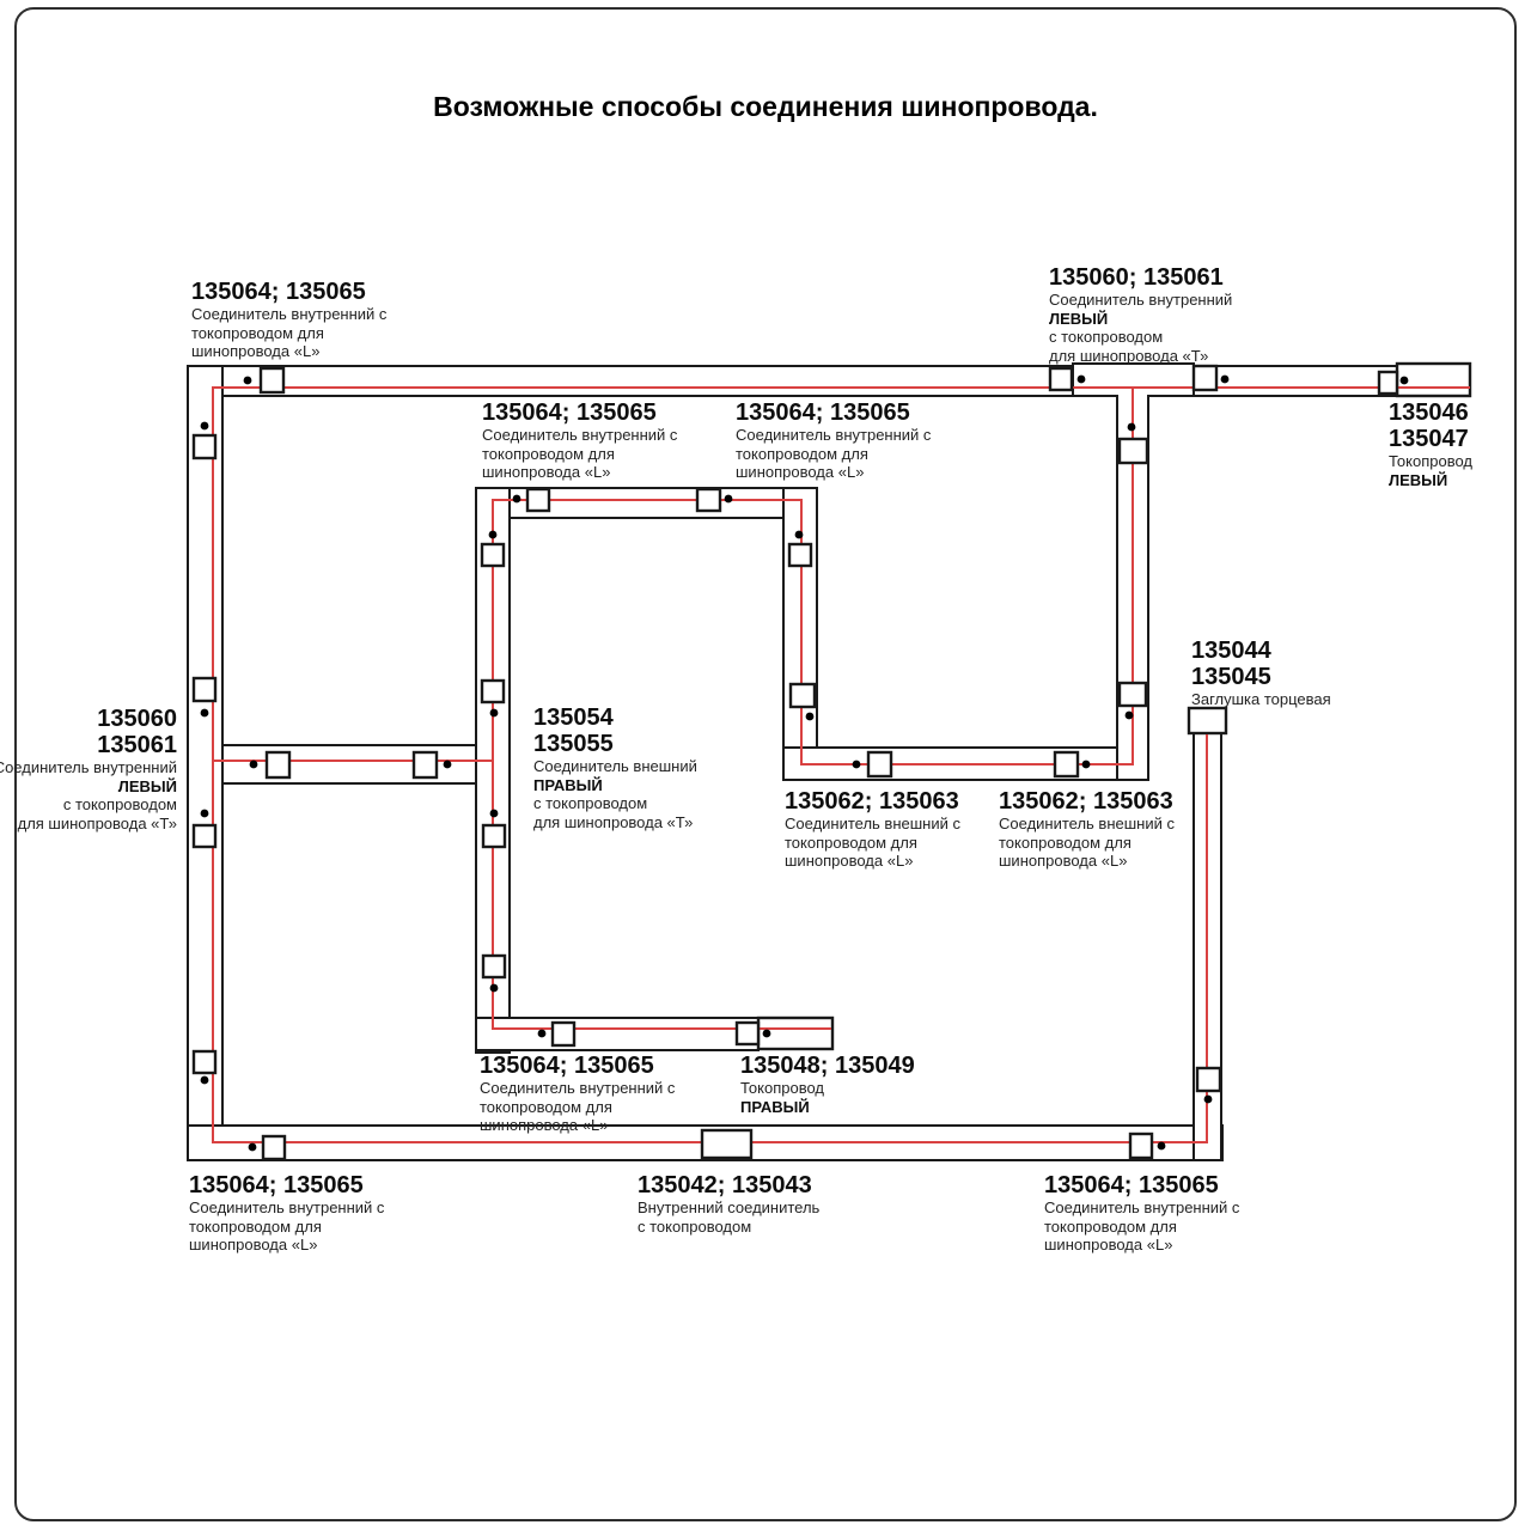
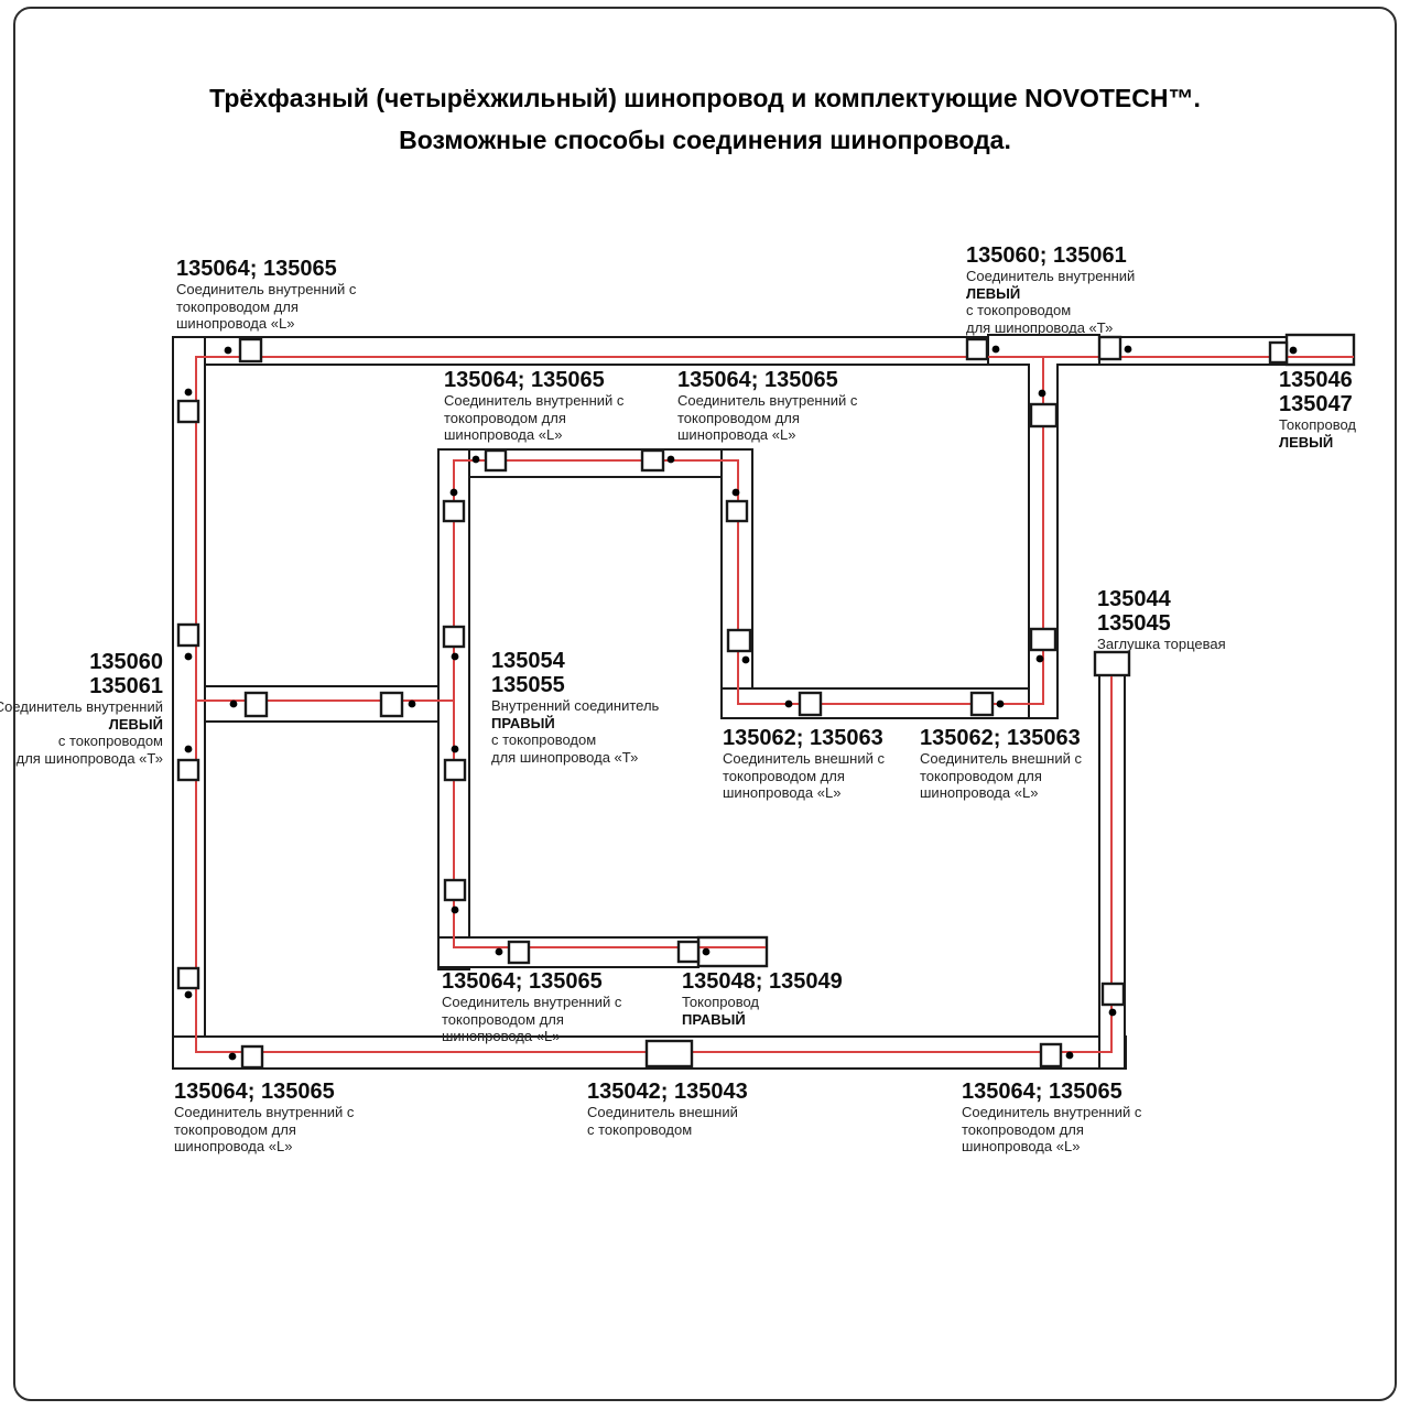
+ Трёхфазный (четырёхжильный) шинопровод и комплектующие NOVOTECH™.
  Возможные способы соединения шинопровода.
  135064; 135065
  Соединитель внутренний с
  токопроводом для
  шинопровода «L»
  135060; 135061
  Соединитель внутренний
  ЛЕВЫЙ
  с токопроводом
  для шинопровода «Т»
  135046
  135047
  Токопровод
  ЛЕВЫЙ
  135064; 135065
  Соединитель внутренний с
  токопроводом для
  шинопровода «L»
  135064; 135065
  Соединитель внутренний с
  токопроводом для
  шинопровода «L»
  135060
  135061
  оединитель внутренний
  ЛЕВЫЙ
  с токопроводом
  для шинопровода «Т»
  135054
  135055
- Соединитель внешний
+ Внутренний соединитель
  ПРАВЫЙ
  с токопроводом
  для шинопровода «Т»
  135062; 135063
  Соединитель внешний с
  токопроводом для
  шинопровода «L»
  135062; 135063
  Соединитель внешний с
  токопроводом для
  шинопровода «L»
  135044
  135045
  Заглушка торцевая
  135064; 135065
  Соединитель внутренний с
  токопроводом для
  шинопровода «L»
  135048; 135049
  Токопровод
  ПРАВЫЙ
  135064; 135065
  Соединитель внутренний с
  токопроводом для
  шинопровода «L»
  135042; 135043
- Внутренний соединитель
+ Соединитель внешний
  с токопроводом
  135064; 135065
  Соединитель внутренний с
  токопроводом для
  шинопровода «L»
